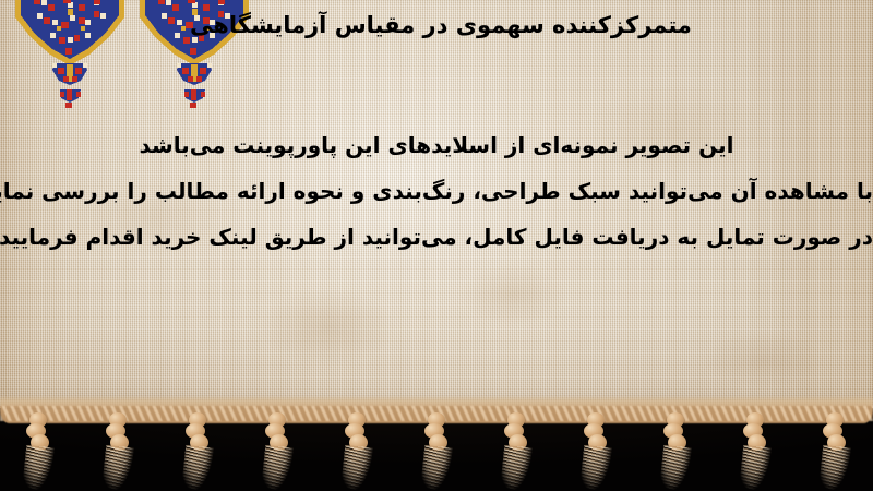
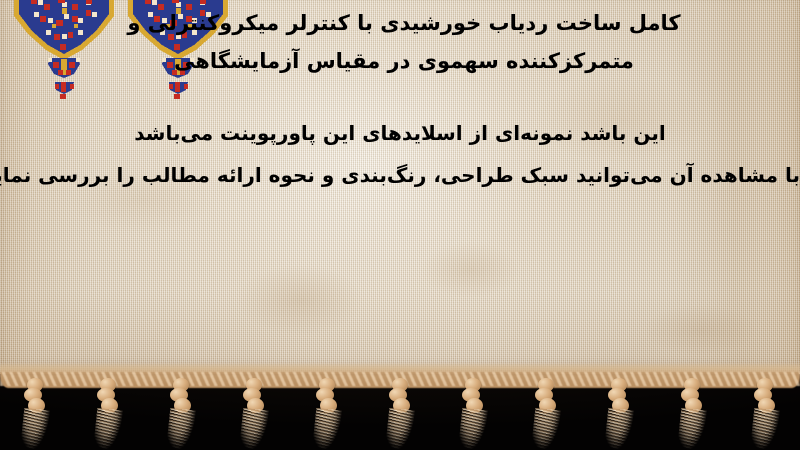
+ کامل ساخت ردیاب خورشیدی با کنترلر میکروکنترلی و
  متمرکزکننده سهموی در مقیاس آزمایشگاهی
- این تصویر نمونه‌ای از اسلایدهای این پاورپوینت می‌باشد
+ این باشد نمونه‌ای از اسلایدهای این پاورپوینت می‌باشد
  با مشاهده آن می‌توانید سبک طراحی، رنگ‌بندی و نحوه ارائه مطالب را بررسی نما
- در صورت تمایل به دریافت فایل کامل، می‌توانید از طریق لینک خرید اقدام فرمایید
